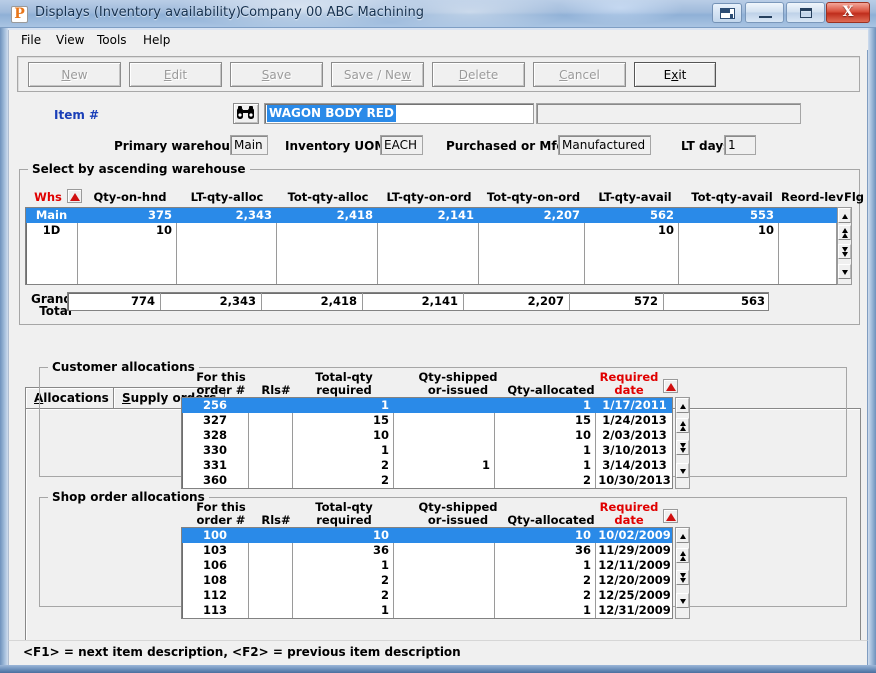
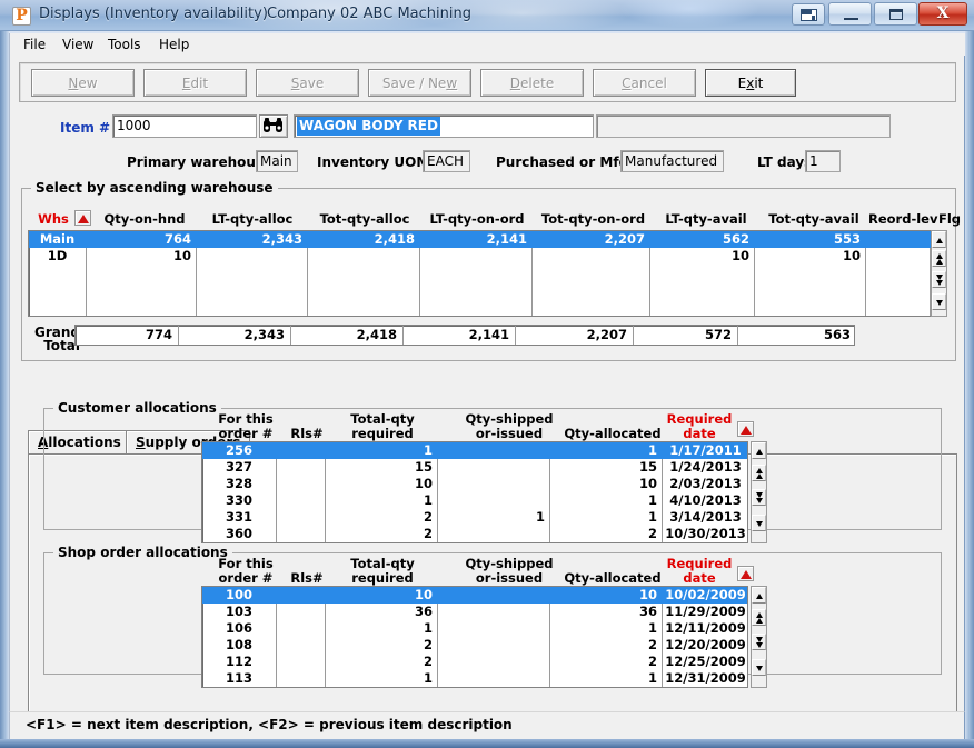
  P
  Displays (Inventory availability)
- Company 00 ABC Machining
+ Company 02 ABC Machining
  X
  File
  View
  Tools
  Help
  New
  Edit
  Save
  Save / New
  Delete
  Cancel
  Exit
  Item #
+ 1000
  WAGON BODY RED
  Primary warehou
  Main
  Inventory UO
  EACH
  Purchased or Mf
  Manufactured
  LT day
  1
  Select by ascending warehouse
  Whs
  Qty-on-hnd
  LT-qty-alloc
  Tot-qty-alloc
  LT-qty-on-ord
  Tot-qty-on-ord
  LT-qty-avail
  Tot-qty-avail
  Reord-lev
  Flg
  Main
- 375
+ 764
  2,343
  2,418
  2,141
  2,207
  562
  553
  1D
  10
  10
  10
  Gran
  Total
  774
  2,343
  2,418
  2,141
  2,207
  572
  563
  Allocations
  Customer allocations
  For this
  order #
  Rls#
  Total-qty
  required
  Qty-shipped
  or-issued
  Qty-allocated
  Required
  date
  256
  1
  1
  1/17/2011
  327
  15
  15
  1/24/2013
  328
  10
  10
  2/03/2013
  330
  1
  1
- 3/10/2013
+ 4/10/2013
  331
  2
  1
  1
  3/14/2013
  360
  2
  2
  10/30/2013
  Shop order allocations
  For this
  order #
  Rls#
  Total-qty
  required
  Qty-shipped
  or-issued
  Qty-allocated
  Required
  date
  100
  10
  10
  10/02/2009
  103
  36
  36
  11/29/2009
  106
  1
  1
  12/11/2009
  108
  2
  2
  12/20/2009
  112
  2
  2
  12/25/2009
  113
  1
  1
  12/31/2009
  <F1> = next item description, <F2> = previous item description
